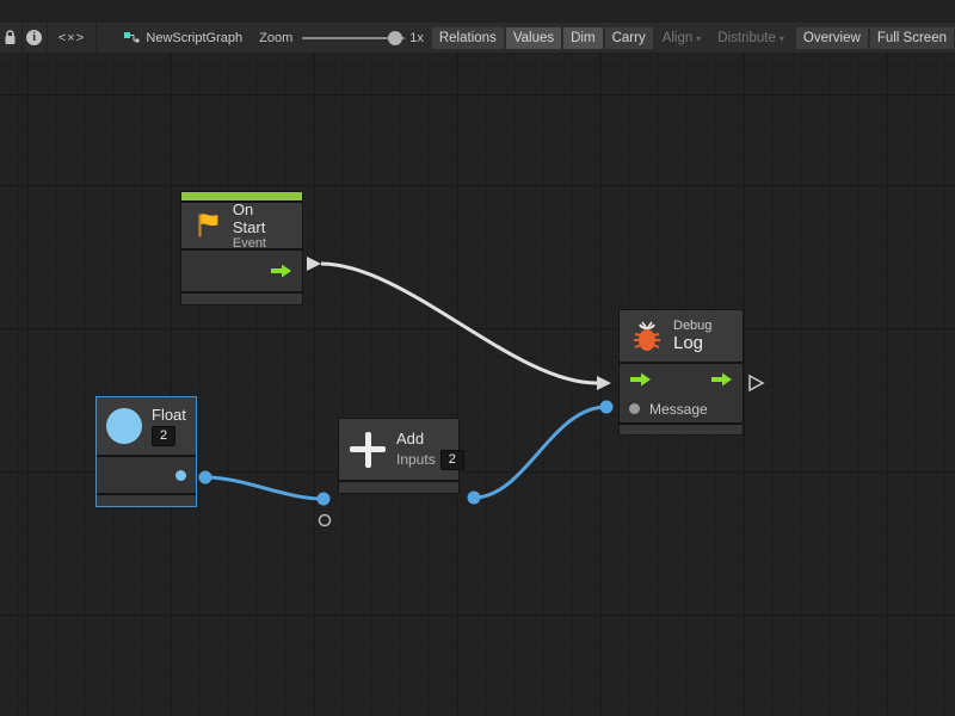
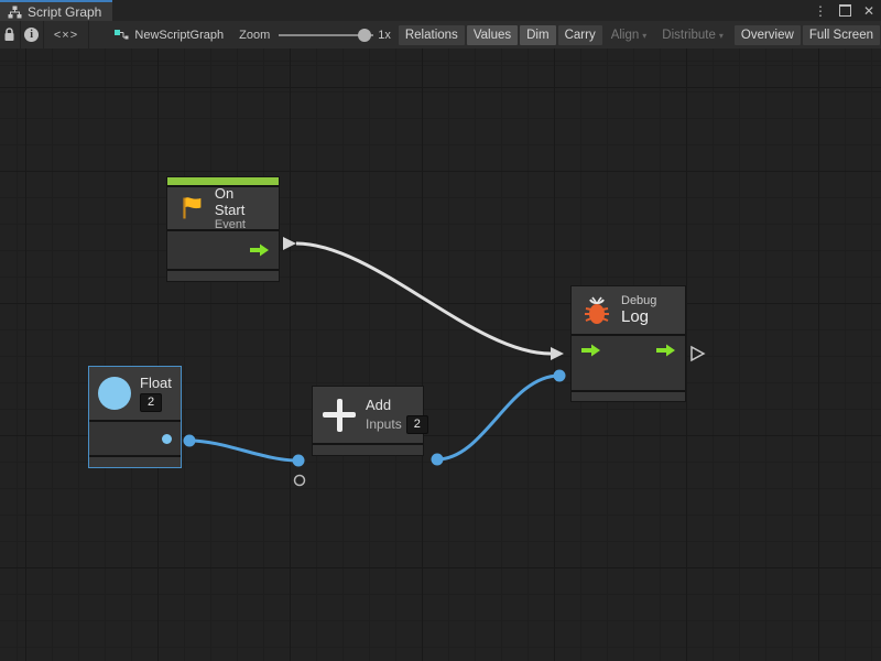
+ Script Graph
+ ⋮
+ ✕
  i
  <×>
  NewScriptGraph
  Zoom
  1x
  Relations
  Values
  Dim
  Carry
  Align ▾
  Distribute ▾
  Overview
  Full Screen
  On Start
  Event
  Debug
  Log
- Message
  Float
  2
  Add
  Inputs
  2
